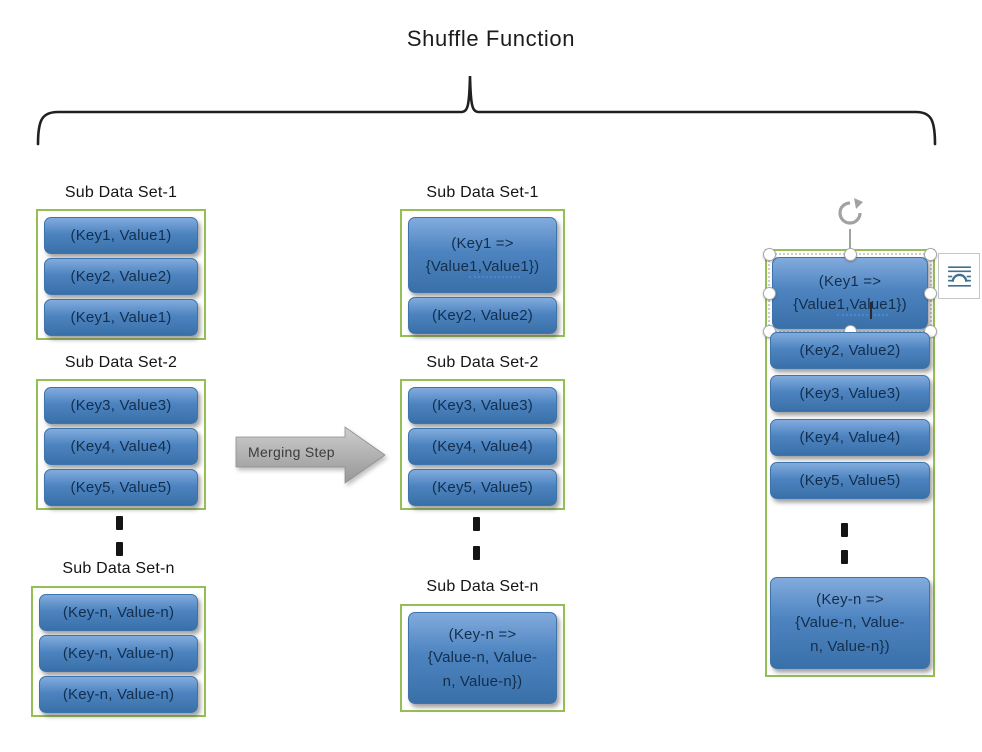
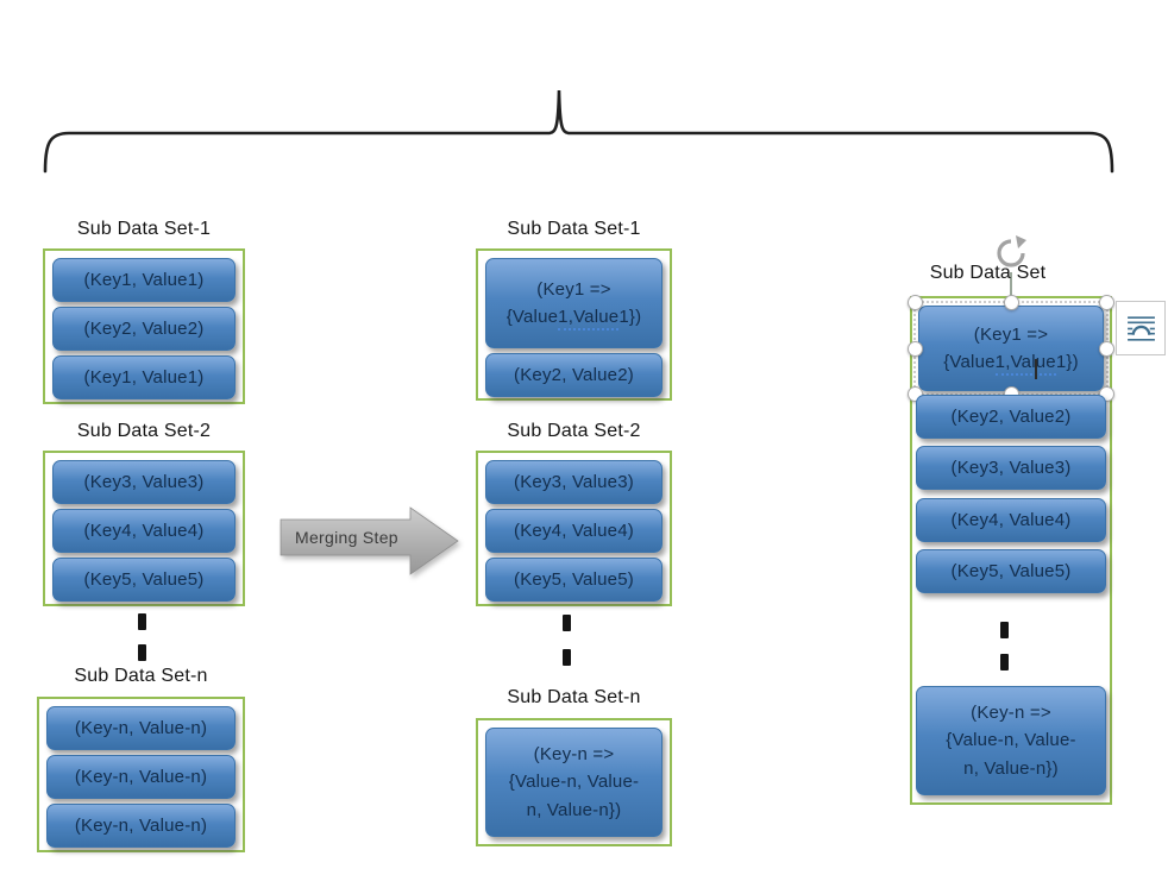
- Shuffle Function
  Sub Data Set-1
  (Key1, Value1)
  (Key2, Value2)
  (Key1, Value1)
  Sub Data Set-2
  (Key3, Value3)
  (Key4, Value4)
  (Key5, Value5)
  Sub Data Set-n
  (Key-n, Value-n)
  (Key-n, Value-n)
  (Key-n, Value-n)
  Merging Step
  Sub Data Set-1
  (Key1 =>
  {Value1,Value1})
  (Key2, Value2)
  Sub Data Set-2
  (Key3, Value3)
  (Key4, Value4)
  (Key5, Value5)
  Sub Data Set-n
  (Key-n =>
  {Value-n, Value-
  n, Value-n})
+ Sub Data Set
  (Key1 =>
  {Value1,Value1})
  (Key2, Value2)
  (Key3, Value3)
  (Key4, Value4)
  (Key5, Value5)
  (Key-n =>
  {Value-n, Value-
  n, Value-n})
